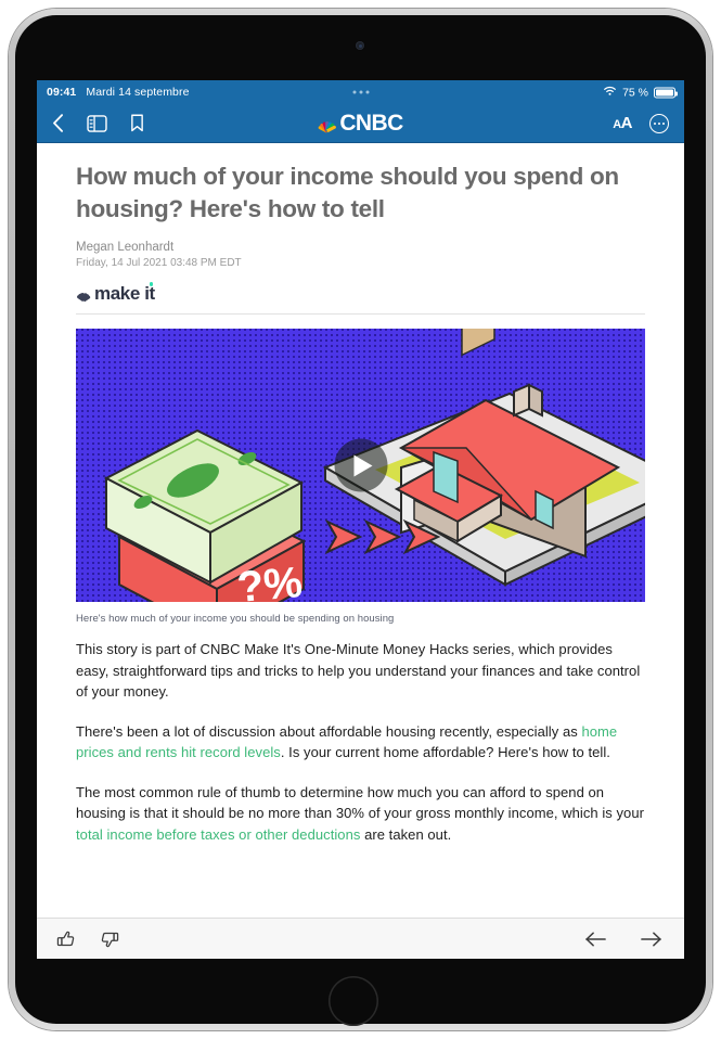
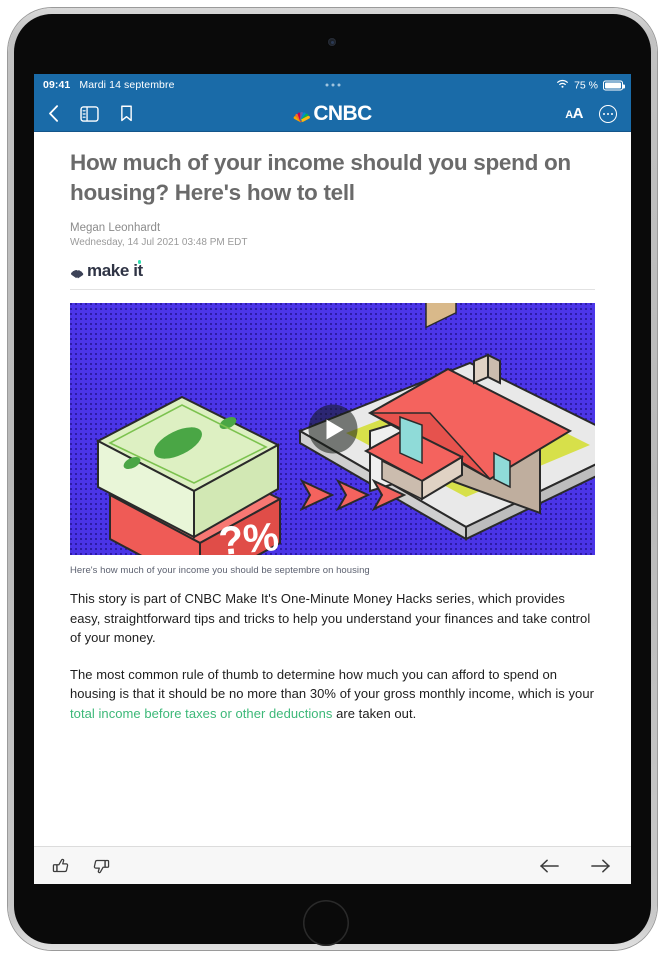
  09:41
  Mardi 14 septembre
  75 %
  CNBC
  A
  A
  How much of your income should you spend on housing? Here's how to tell
  Megan Leonhardt
- Friday, 14 Jul 2021 03:48 PM EDT
+ Wednesday, 14 Jul 2021 03:48 PM EDT
  make it
- Here's how much of your income you should be spending on housing
+ Here's how much of your income you should be septembre on housing
  This story is part of CNBC Make It's One-Minute Money Hacks series, which provides easy, straightforward tips and tricks to help you understand your finances and take control of your money.
- There's been a lot of discussion about affordable housing recently, especially as home prices and rents hit record levels. Is your current home affordable? Here's how to tell.
  The most common rule of thumb to determine how much you can afford to spend on housing is that it should be no more than 30% of your gross monthly income, which is your total income before taxes or other deductions are taken out.
